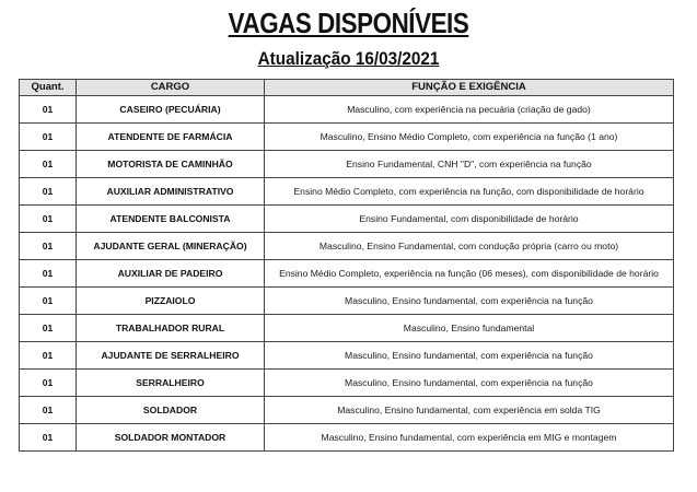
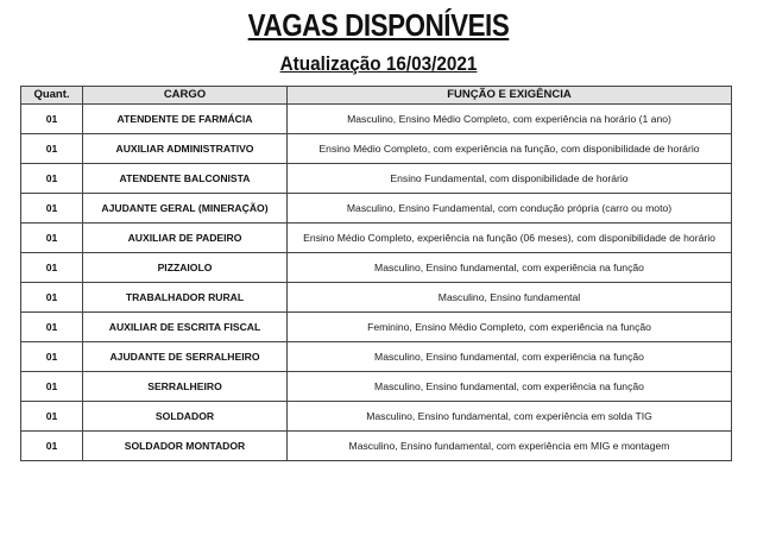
  VAGAS DISPONÍVEIS
  Atualização 16/03/2021
  Quant.	CARGO	FUNÇÃO E EXIGÊNCIA
- 01	CASEIRO (PECUÁRIA)	Masculino, com experiência na pecuária (criação de gado)
- 01	ATENDENTE DE FARMÁCIA	Masculino, Ensino Médio Completo, com experiência na função (1 ano)
+ 01	ATENDENTE DE FARMÁCIA	Masculino, Ensino Médio Completo, com experiência na horário (1 ano)
- 01	MOTORISTA DE CAMINHÃO	Ensino Fundamental, CNH "D", com experiência na função
  01	AUXILIAR ADMINISTRATIVO	Ensino Médio Completo, com experiência na função, com disponibilidade de horário
  01	ATENDENTE BALCONISTA	Ensino Fundamental, com disponibilidade de horário
  01	AJUDANTE GERAL (MINERAÇÃO)	Masculino, Ensino Fundamental, com condução própria (carro ou moto)
  01	AUXILIAR DE PADEIRO	Ensino Médio Completo, experiência na função (06 meses), com disponibilidade de horário
  01	PIZZAIOLO	Masculino, Ensino fundamental, com experiência na função
  01	TRABALHADOR RURAL	Masculino, Ensino fundamental
+ 01	AUXILIAR DE ESCRITA FISCAL	Feminino, Ensino Médio Completo, com experiência na função
  01	AJUDANTE DE SERRALHEIRO	Masculino, Ensino fundamental, com experiência na função
  01	SERRALHEIRO	Masculino, Ensino fundamental, com experiência na função
  01	SOLDADOR	Masculino, Ensino fundamental, com experiência em solda TIG
  01	SOLDADOR MONTADOR	Masculino, Ensino fundamental, com experiência em MIG e montagem
